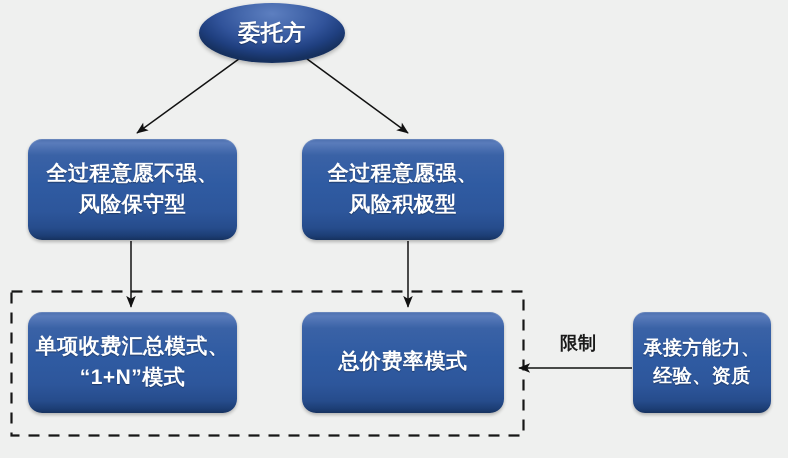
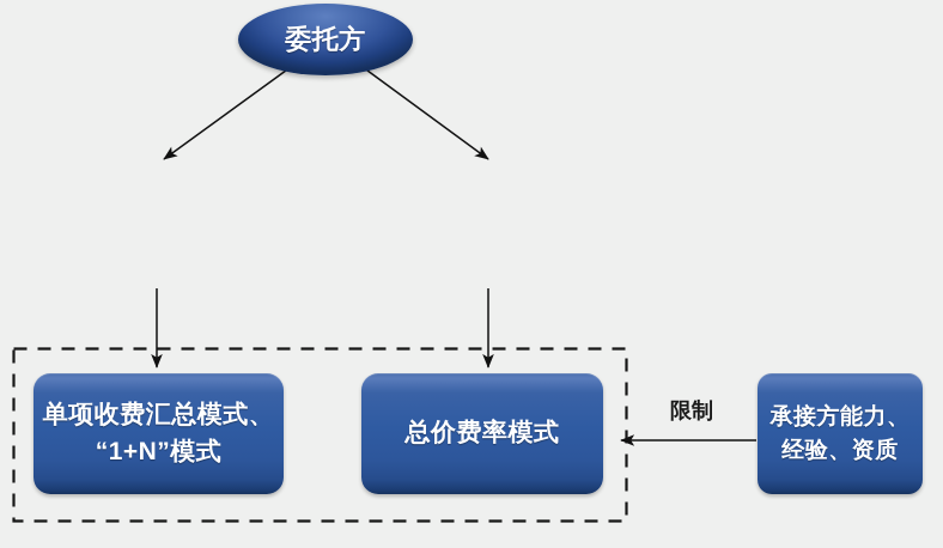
  委托方
- 全过程意愿不强、
- 风险保守型
- 全过程意愿强、
- 风险积极型
  单项收费汇总模式、
  “1+N”模式
  总价费率模式
  承接方能力、
  经验、资质
  限制
